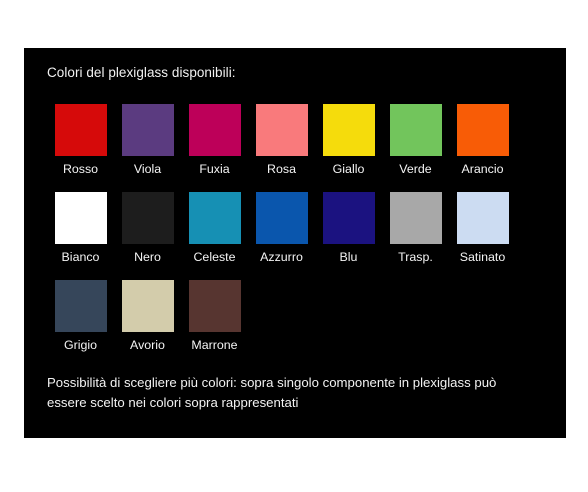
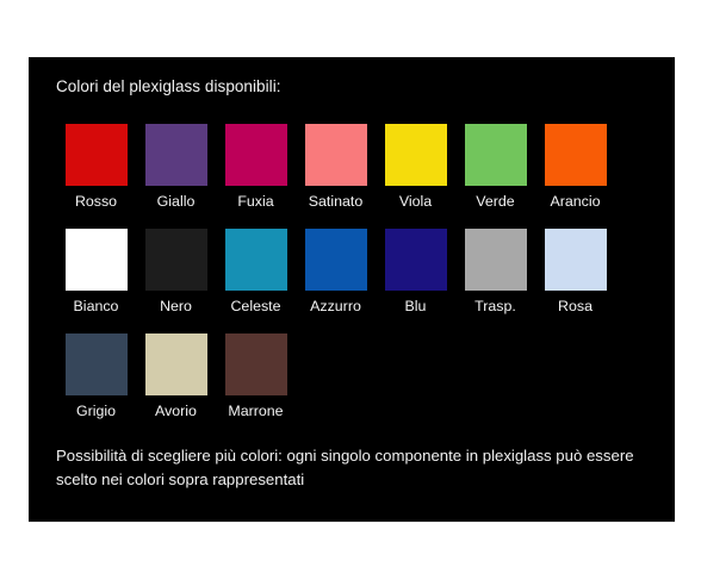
  Colori del plexiglass disponibili:
  Rosso
- Viola
+ Giallo
  Fuxia
- Rosa
+ Satinato
- Giallo
+ Viola
  Verde
  Arancio
  Bianco
  Nero
  Celeste
  Azzurro
  Blu
  Trasp.
- Satinato
+ Rosa
  Grigio
  Avorio
  Marrone
- Possibilità di scegliere più colori: sopra singolo componente in plexiglass può essere scelto nei colori sopra rappresentati
+ Possibilità di scegliere più colori: ogni singolo componente in plexiglass può essere scelto nei colori sopra rappresentati
